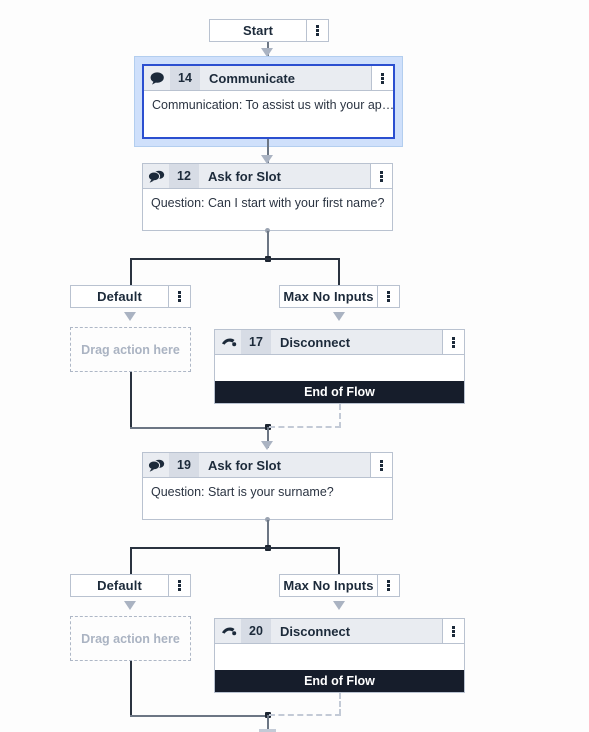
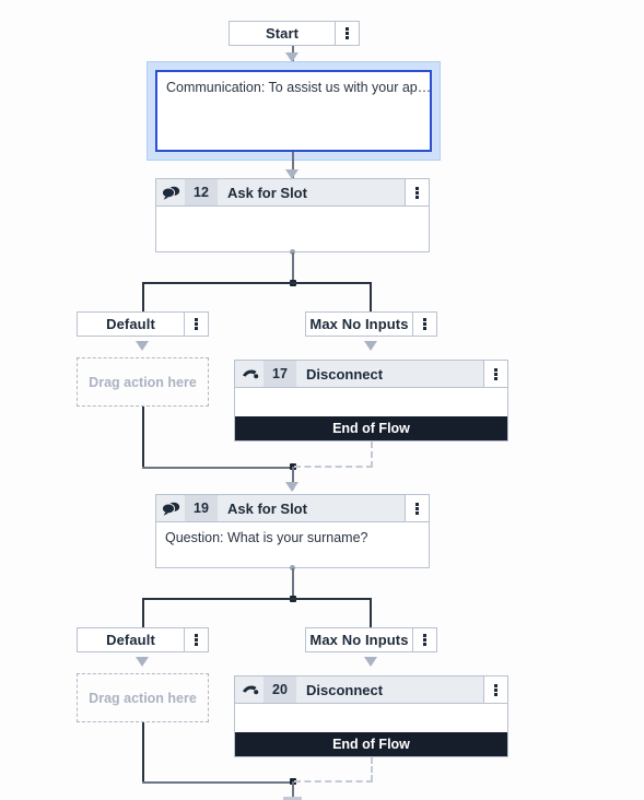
  Start
- 14
- Communicate
  Communication: To assist us with your ap…
  12
  Ask for Slot
- Question: Can I start with your first name?
  Default
  Max No Inputs
  Drag action here
  17
  Disconnect
  End of Flow
  19
  Ask for Slot
- Question: Start is your surname?
+ Question: What is your surname?
  Default
  Max No Inputs
  Drag action here
  20
  Disconnect
  End of Flow
